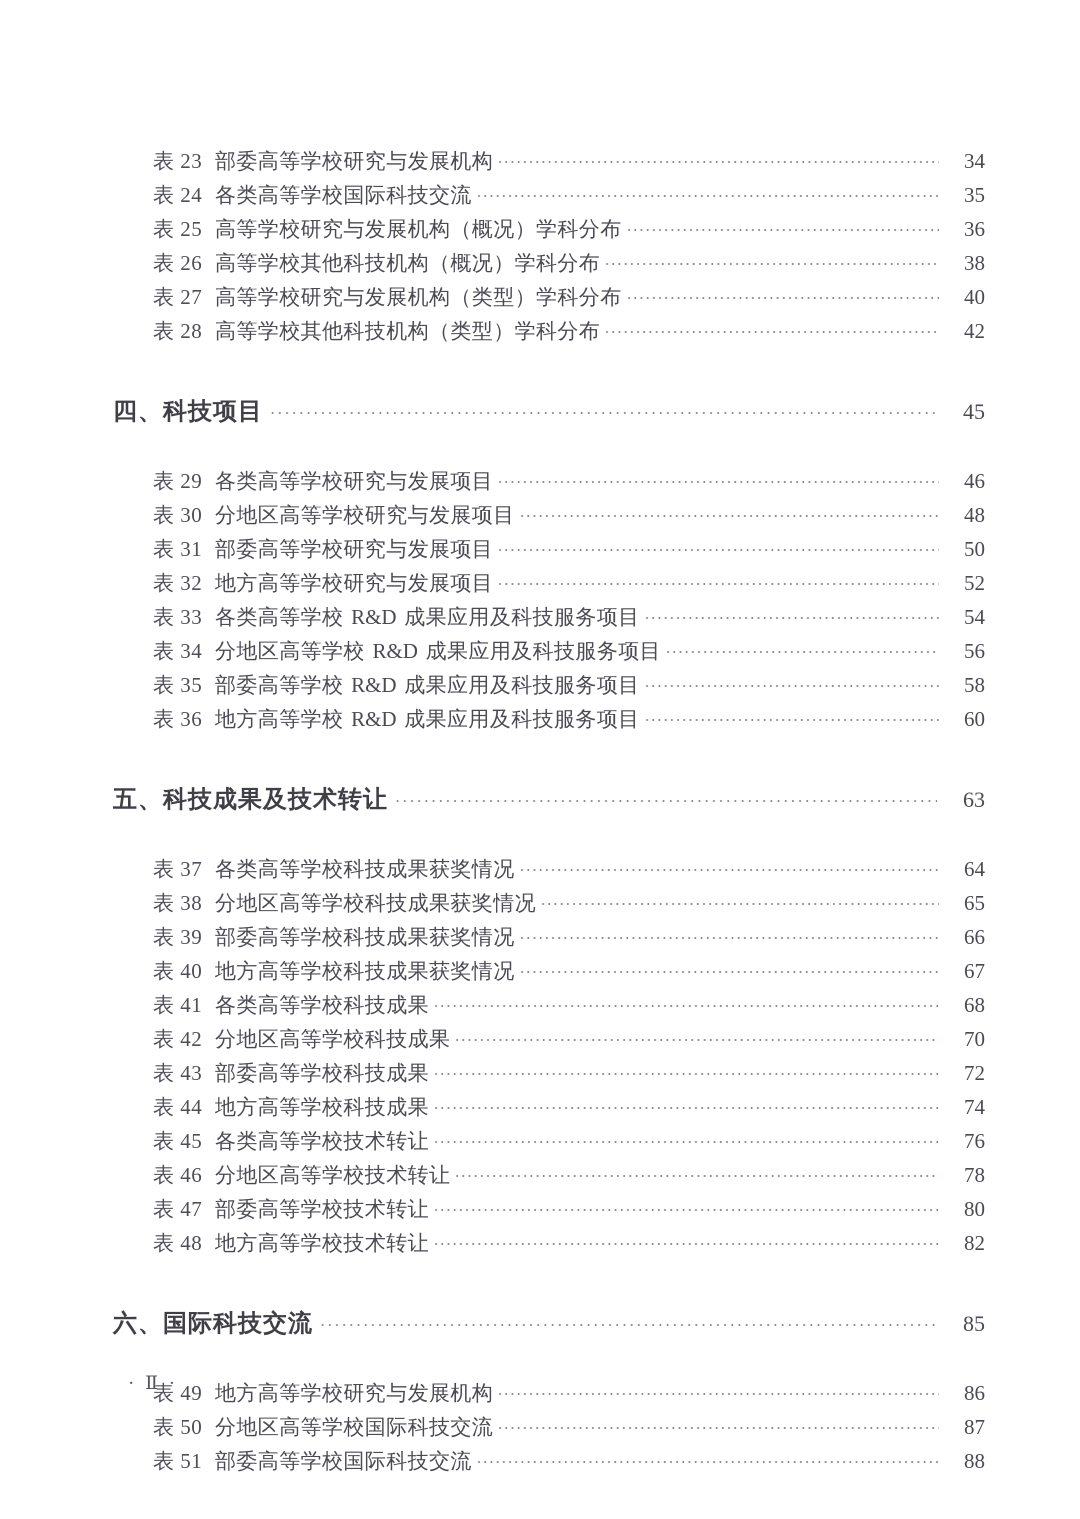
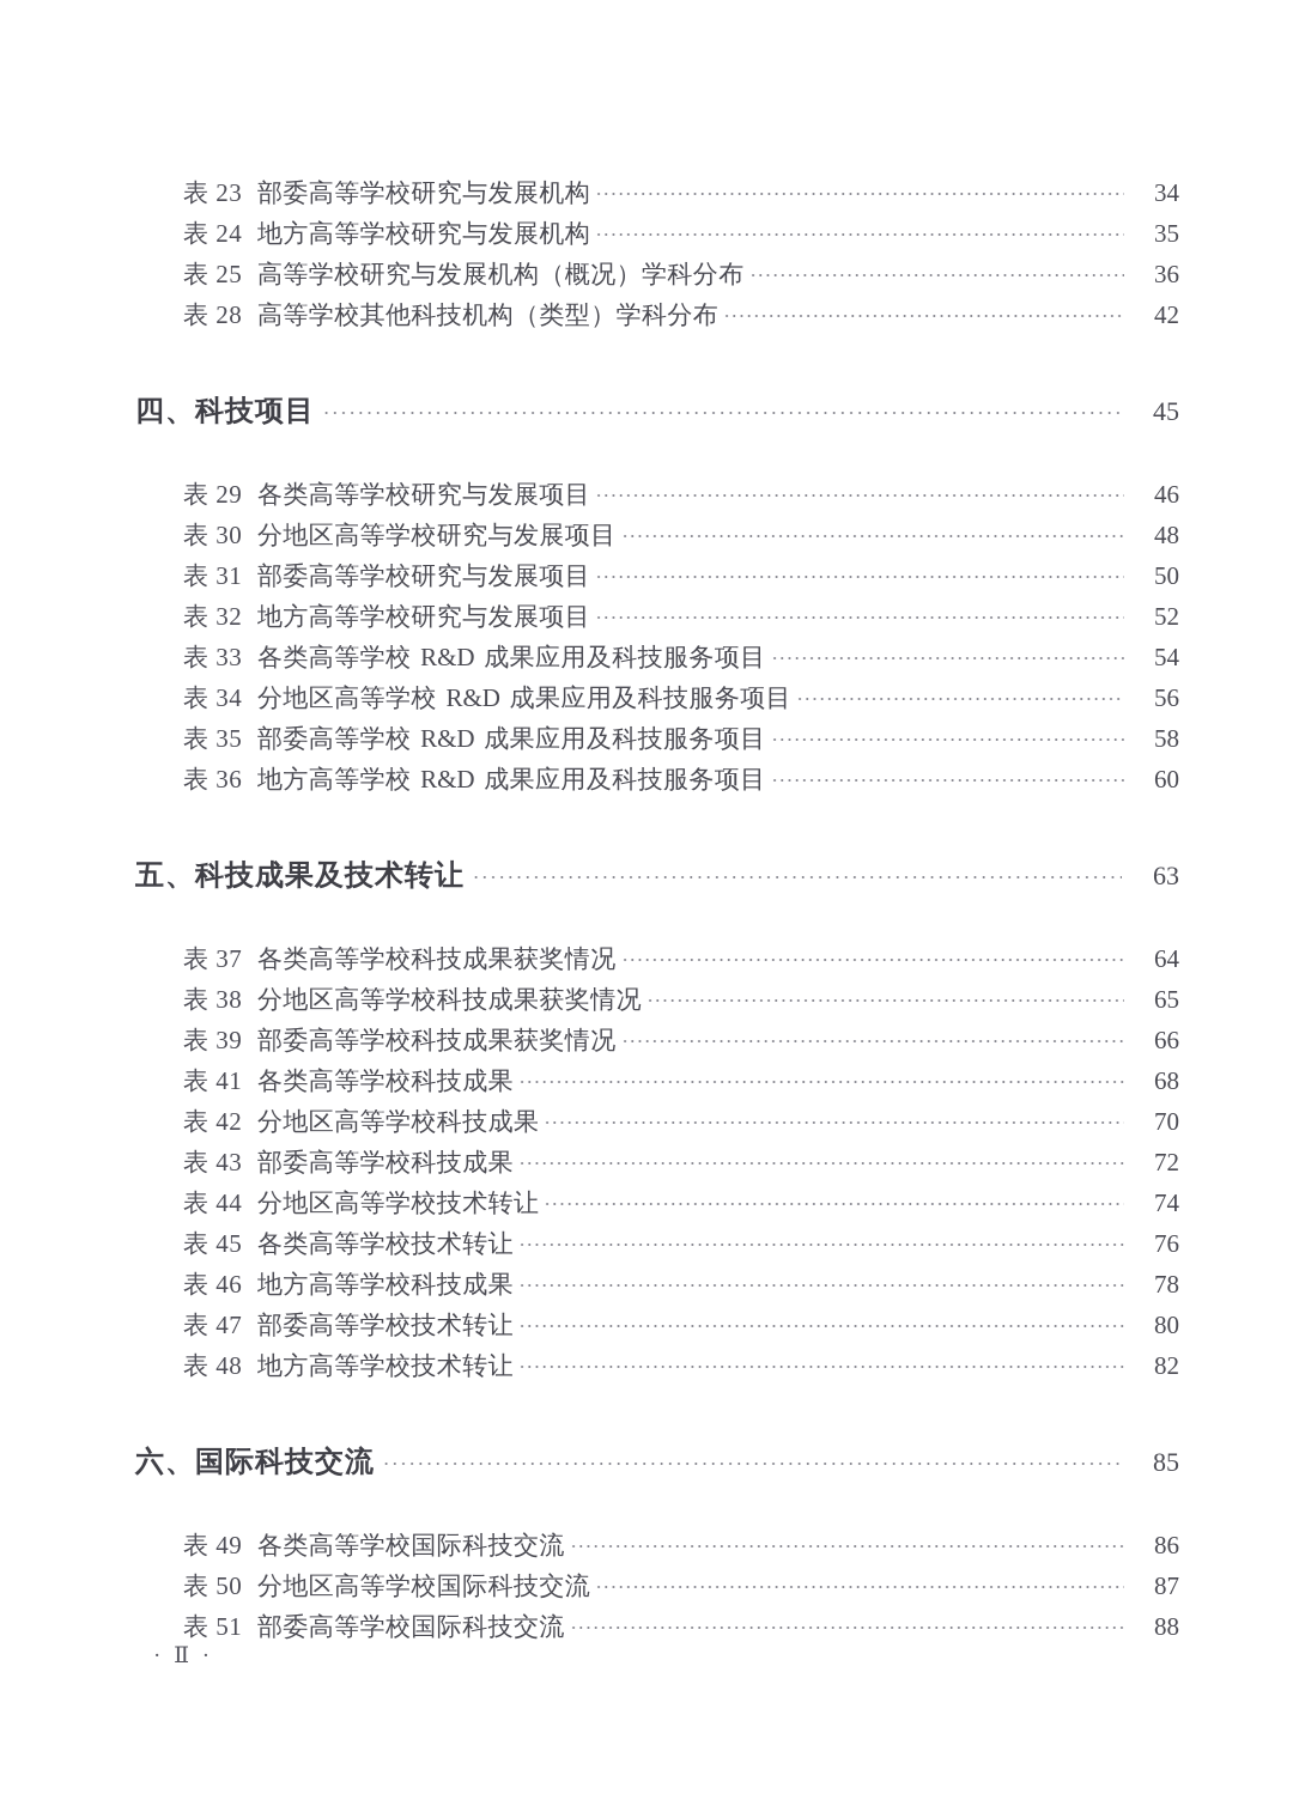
  表 23
  部委高等学校研究与发展机构
  34
  表 24
- 各类高等学校国际科技交流
+ 地方高等学校研究与发展机构
  35
  表 25
  高等学校研究与发展机构（概况）学科分布
  36
- 表 26
- 高等学校其他科技机构（概况）学科分布
- 38
- 表 27
- 高等学校研究与发展机构（类型）学科分布
- 40
  表 28
  高等学校其他科技机构（类型）学科分布
  42
  四、科技项目
  45
  表 29
  各类高等学校研究与发展项目
  46
  表 30
  分地区高等学校研究与发展项目
  48
  表 31
  部委高等学校研究与发展项目
  50
  表 32
  地方高等学校研究与发展项目
  52
  表 33
  各类高等学校 R&D 成果应用及科技服务项目
  54
  表 34
  分地区高等学校 R&D 成果应用及科技服务项目
  56
  表 35
  部委高等学校 R&D 成果应用及科技服务项目
  58
  表 36
  地方高等学校 R&D 成果应用及科技服务项目
  60
  五、科技成果及技术转让
  63
  表 37
  各类高等学校科技成果获奖情况
  64
  表 38
  分地区高等学校科技成果获奖情况
  65
  表 39
  部委高等学校科技成果获奖情况
  66
- 表 40
- 地方高等学校科技成果获奖情况
- 67
  表 41
  各类高等学校科技成果
  68
  表 42
  分地区高等学校科技成果
  70
  表 43
  部委高等学校科技成果
  72
  表 44
- 地方高等学校科技成果
+ 分地区高等学校技术转让
  74
  表 45
  各类高等学校技术转让
  76
  表 46
- 分地区高等学校技术转让
+ 地方高等学校科技成果
  78
  表 47
  部委高等学校技术转让
  80
  表 48
  地方高等学校技术转让
  82
  六、国际科技交流
  85
  表 49
- 地方高等学校研究与发展机构
+ 各类高等学校国际科技交流
  86
  表 50
  分地区高等学校国际科技交流
  87
  表 51
  部委高等学校国际科技交流
  88
  · Ⅱ ·
